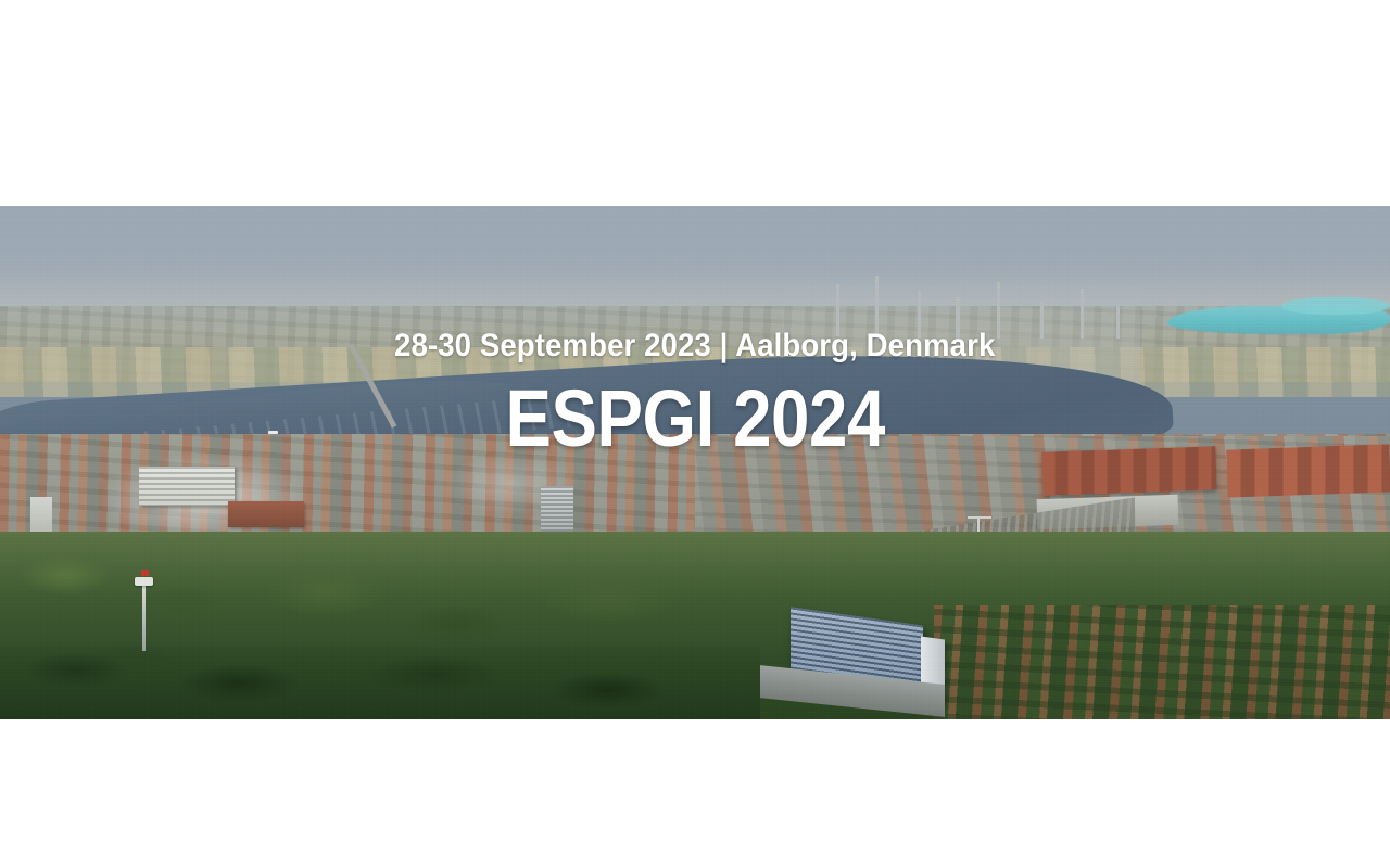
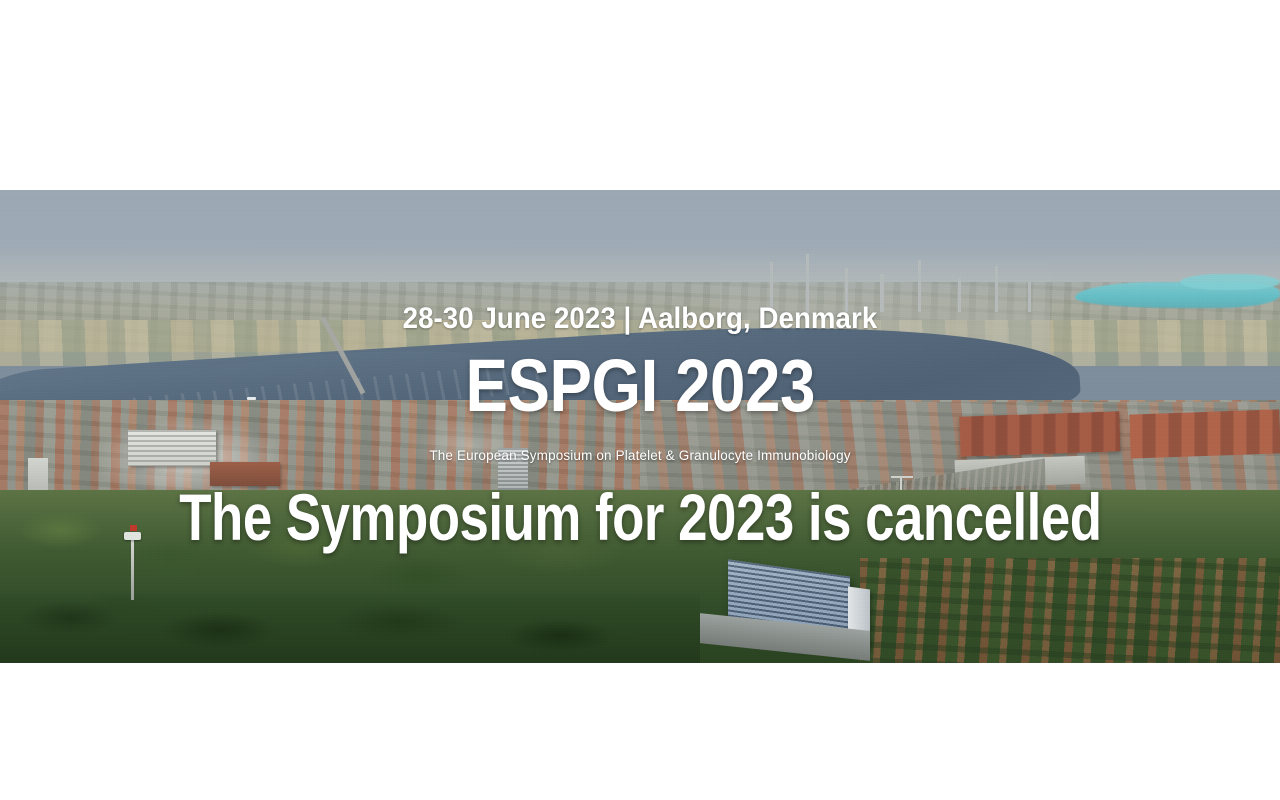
- 28-30 September 2023 | Aalborg, Denmark
+ 28-30 June 2023 | Aalborg, Denmark
- ESPGI 2024
+ ESPGI 2023
+ The European Symposium on Platelet & Granulocyte Immunobiology
+ The Symposium for 2023 is cancelled
